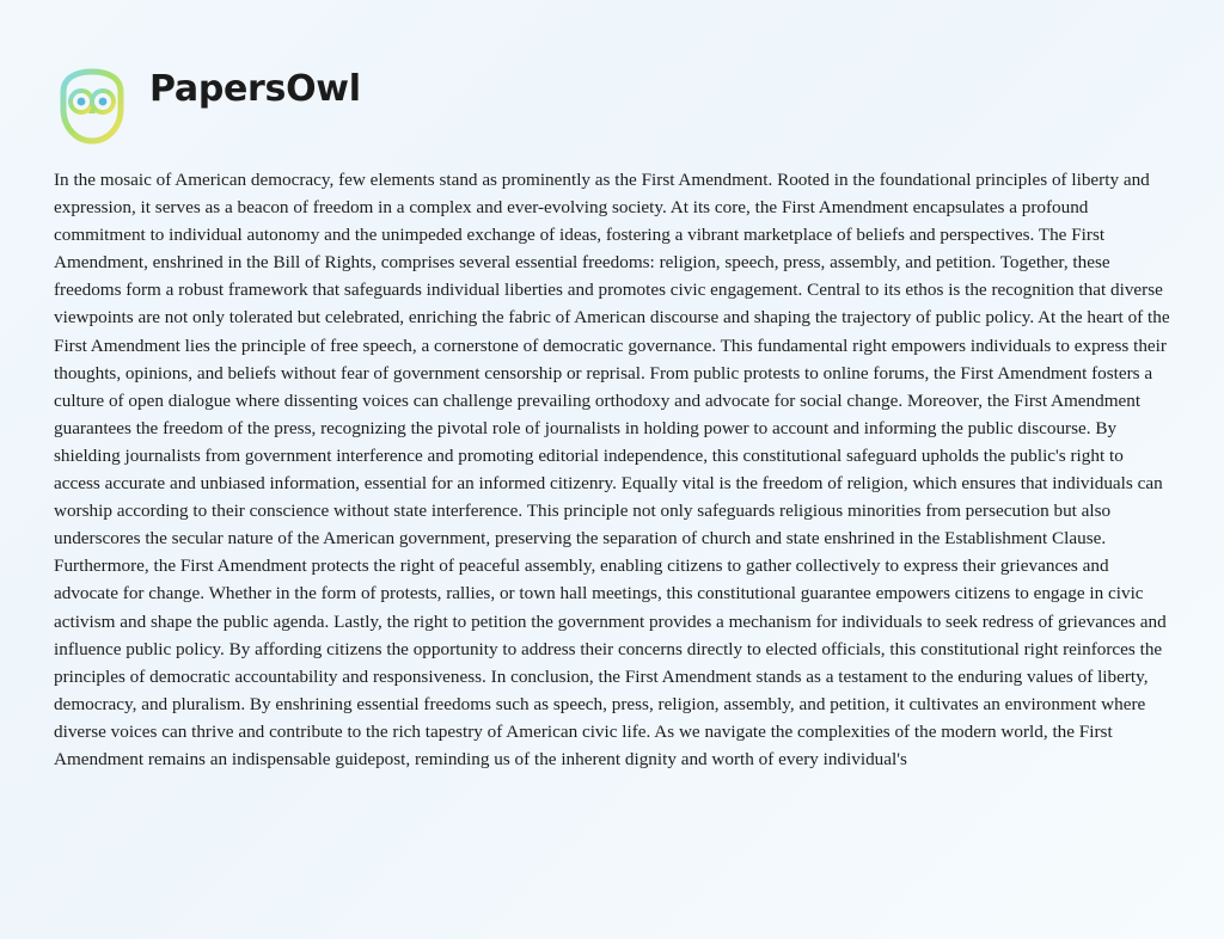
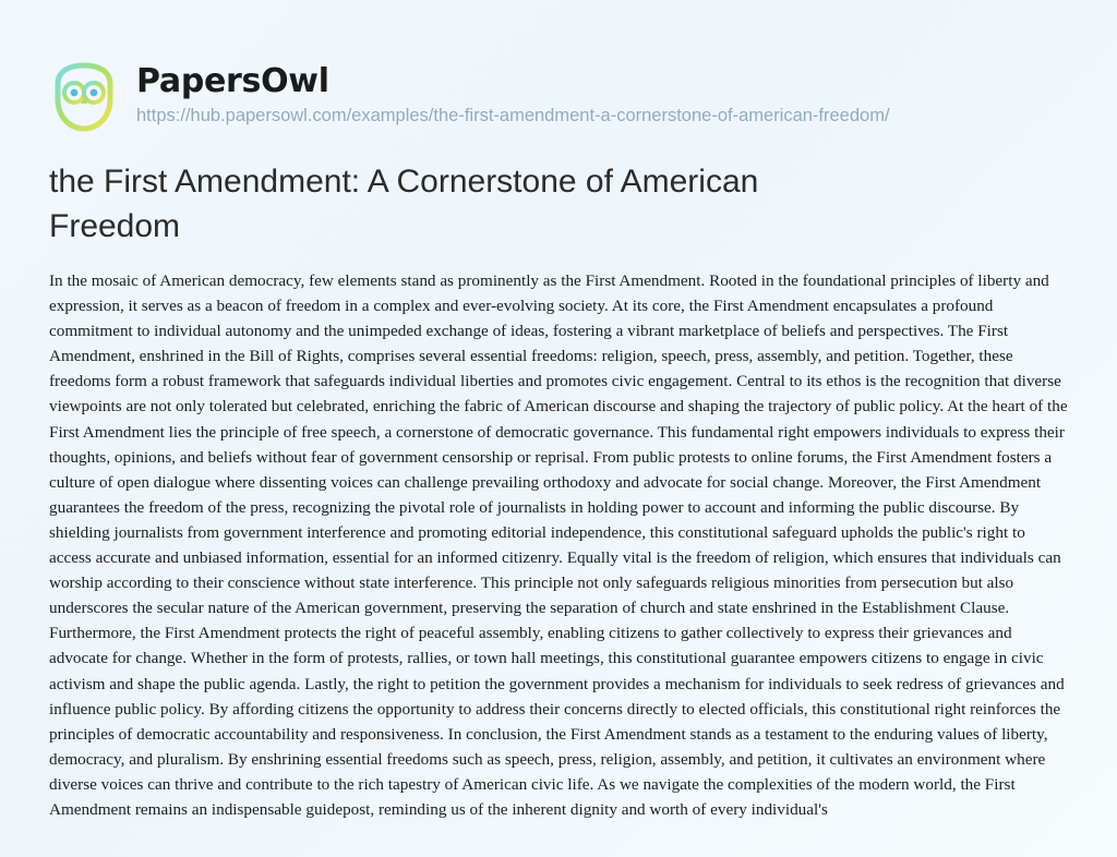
  PapersOwl
+ https://hub.papersowl.com/examples/the-first-amendment-a-cornerstone-of-american-freedom/
+ the First Amendment: A Cornerstone of American Freedom
  In the mosaic of American democracy, few elements stand as prominently as the First Amendment. Rooted in the foundational principles of liberty and expression, it serves as a beacon of freedom in a complex and ever-evolving society. At its core, the First Amendment encapsulates a profound commitment to individual autonomy and the unimpeded exchange of ideas, fostering a vibrant marketplace of beliefs and perspectives. The First Amendment, enshrined in the Bill of Rights, comprises several essential freedoms: religion, speech, press, assembly, and petition. Together, these freedoms form a robust framework that safeguards individual liberties and promotes civic engagement. Central to its ethos is the recognition that diverse viewpoints are not only tolerated but celebrated, enriching the fabric of American discourse and shaping the trajectory of public policy. At the heart of the First Amendment lies the principle of free speech, a cornerstone of democratic governance. This fundamental right empowers individuals to express their thoughts, opinions, and beliefs without fear of government censorship or reprisal. From public protests to online forums, the First Amendment fosters a culture of open dialogue where dissenting voices can challenge prevailing orthodoxy and advocate for social change. Moreover, the First Amendment guarantees the freedom of the press, recognizing the pivotal role of journalists in holding power to account and informing the public discourse. By shielding journalists from government interference and promoting editorial independence, this constitutional safeguard upholds the public's right to access accurate and unbiased information, essential for an informed citizenry. Equally vital is the freedom of religion, which ensures that individuals can worship according to their conscience without state interference. This principle not only safeguards religious minorities from persecution but also underscores the secular nature of the American government, preserving the separation of church and state enshrined in the Establishment Clause. Furthermore, the First Amendment protects the right of peaceful assembly, enabling citizens to gather collectively to express their grievances and advocate for change. Whether in the form of protests, rallies, or town hall meetings, this constitutional guarantee empowers citizens to engage in civic activism and shape the public agenda. Lastly, the right to petition the government provides a mechanism for individuals to seek redress of grievances and influence public policy. By affording citizens the opportunity to address their concerns directly to elected officials, this constitutional right reinforces the principles of democratic accountability and responsiveness. In conclusion, the First Amendment stands as a testament to the enduring values of liberty, democracy, and pluralism. By enshrining essential freedoms such as speech, press, religion, assembly, and petition, it cultivates an environment where diverse voices can thrive and contribute to the rich tapestry of American civic life. As we navigate the complexities of the modern world, the First Amendment remains an indispensable guidepost, reminding us of the inherent dignity and worth of every individual's
